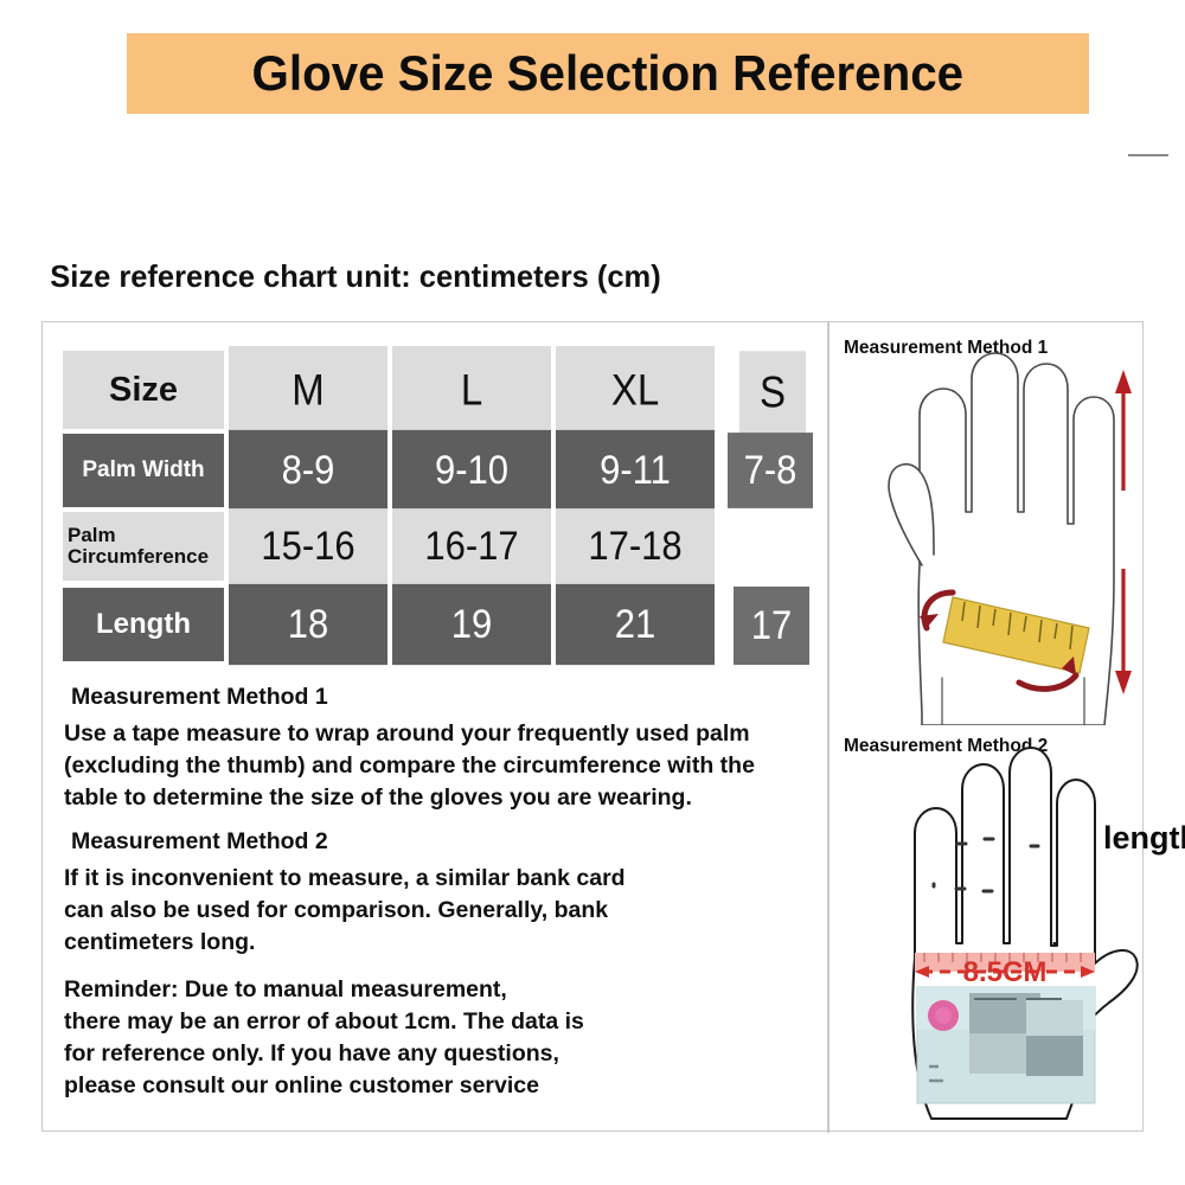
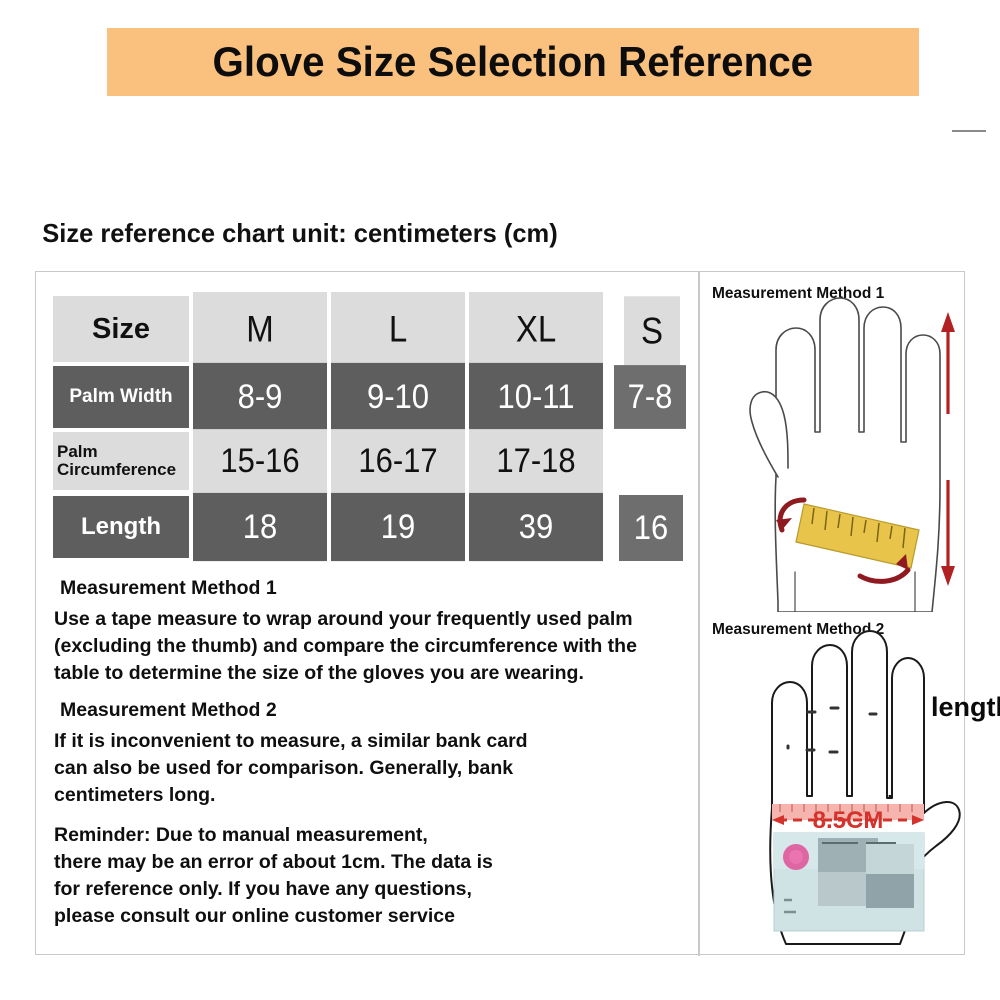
  Glove Size Selection Reference
  Size reference chart unit: centimeters (cm)
  Size
  M
  L
  XL
  S
  Palm Width
  8-9
  9-10
- 9-11
+ 10-11
  7-8
  Palm
  Circumference
  15-16
  16-17
  17-18
  Length
  18
  19
- 21
+ 39
- 17
+ 16
  Measurement Method 1
  Use a tape measure to wrap around your frequently used palm
  (excluding the thumb) and compare the circumference with the
  table to determine the size of the gloves you are wearing.
  Measurement Method 2
  If it is inconvenient to measure, a similar bank card
  can also be used for comparison. Generally, bank
  centimeters long.
  Reminder: Due to manual measurement,
  there may be an error of about 1cm. The data is
  for reference only. If you have any questions,
  please consult our online customer service
  Measurement Method 1
  lengt
  Measurement Method 2
  8.5CM
